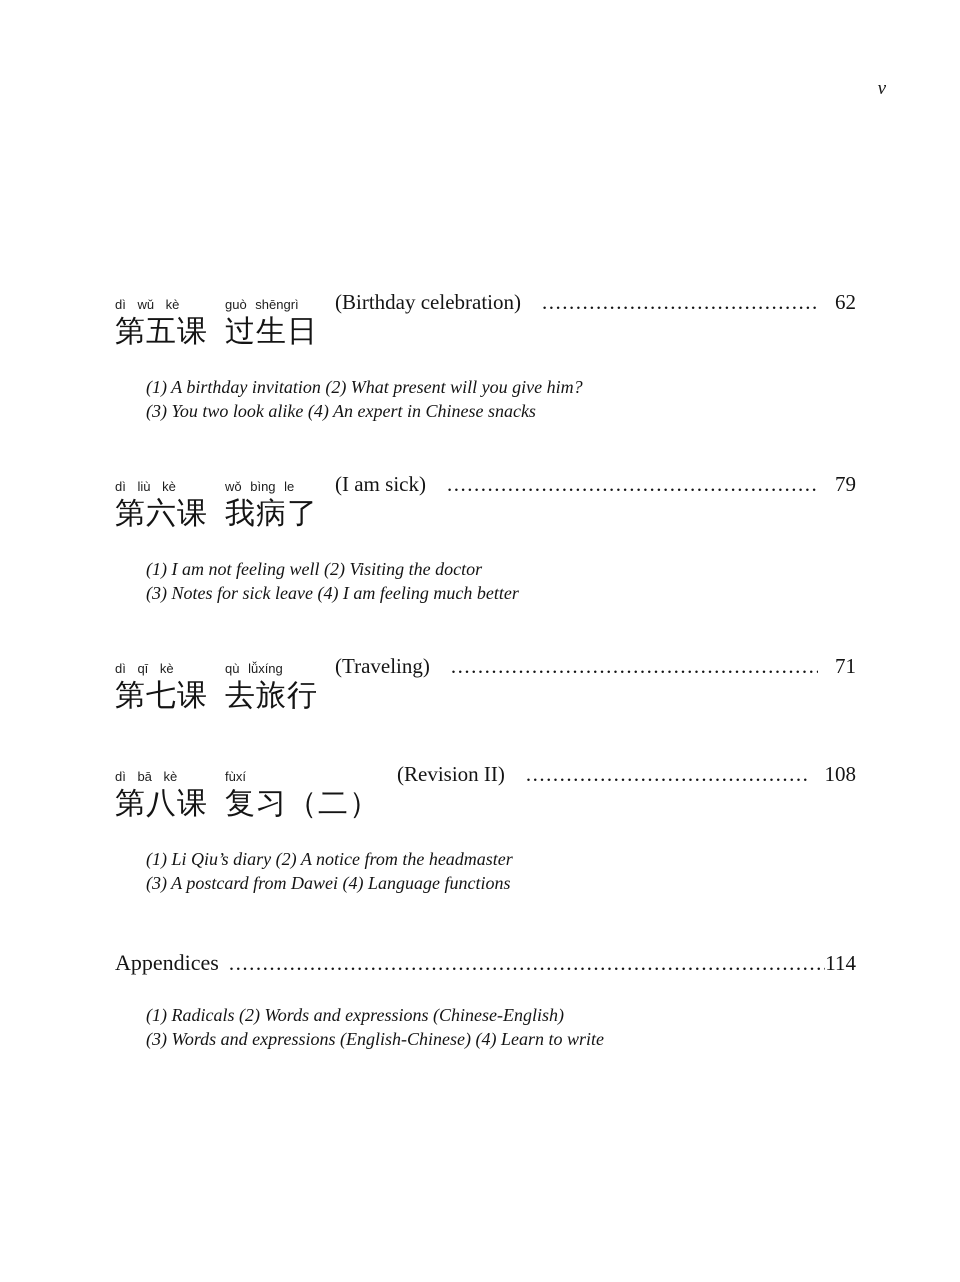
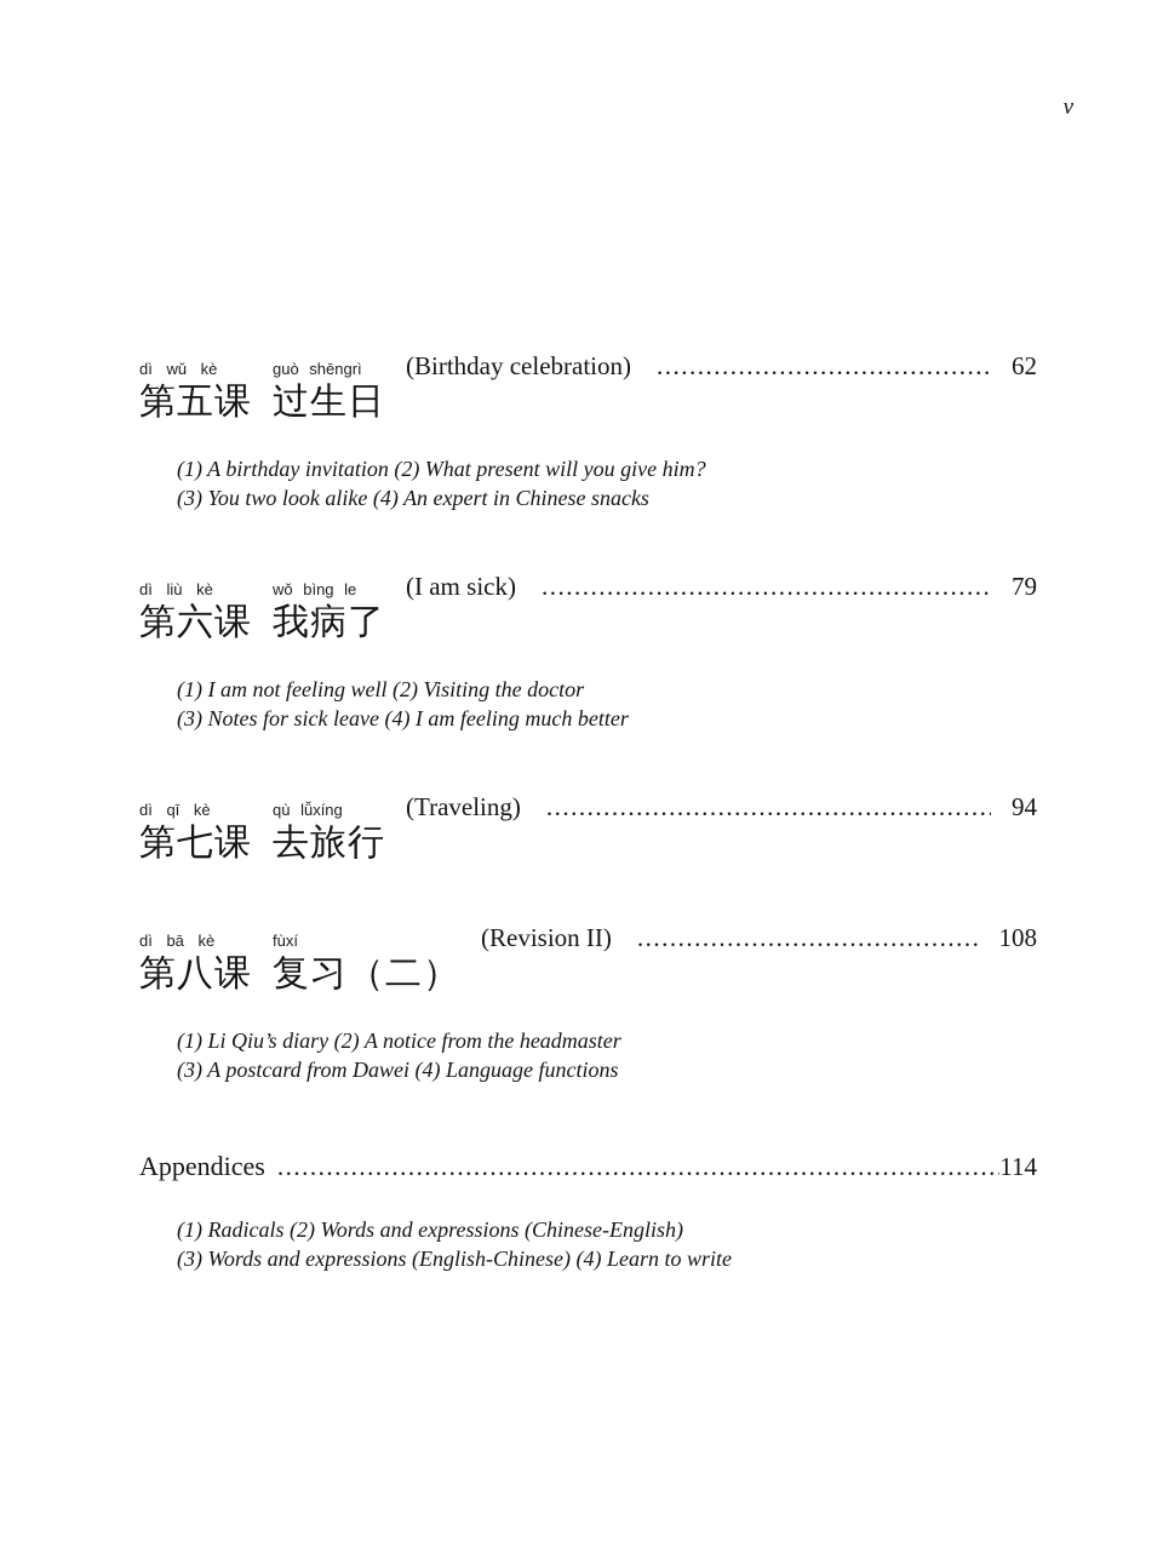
  v
  dì wǔ kè
  第五课
  guò shēngrì
  过生日
  (Birthday celebration)
  62
  (1) A birthday invitation (2) What present will you give him?
  (3) You two look alike (4) An expert in Chinese snacks
  dì liù kè
  第六课
  wǒ bìng le
  我病了
  (I am sick)
  79
  (1) I am not feeling well (2) Visiting the doctor
  (3) Notes for sick leave (4) I am feeling much better
  dì qī kè
  第七课
  qù lǚxíng
  去旅行
  (Traveling)
- 71
+ 94
  dì bā kè
  第八课
  fùxí
  复习（二）
  (Revision II)
  108
  (1) Li Qiu’s diary (2) A notice from the headmaster
  (3) A postcard from Dawei (4) Language functions
  Appendices
  114
  (1) Radicals (2) Words and expressions (Chinese-English)
  (3) Words and expressions (English-Chinese) (4) Learn to write
